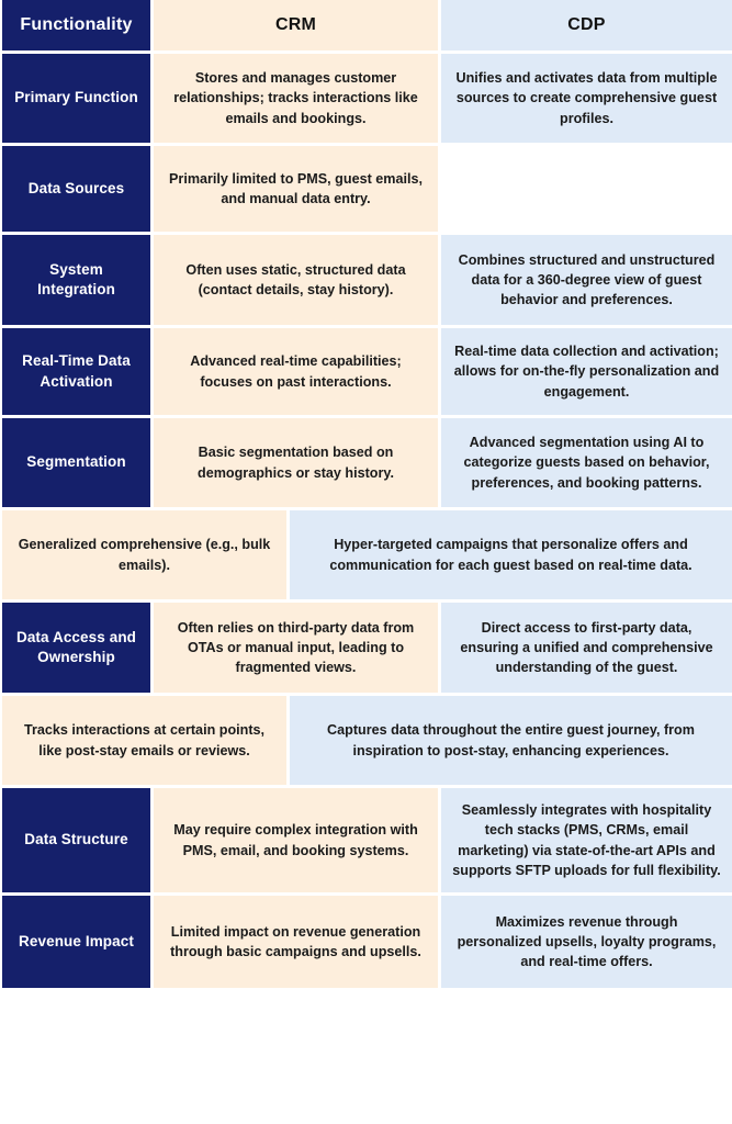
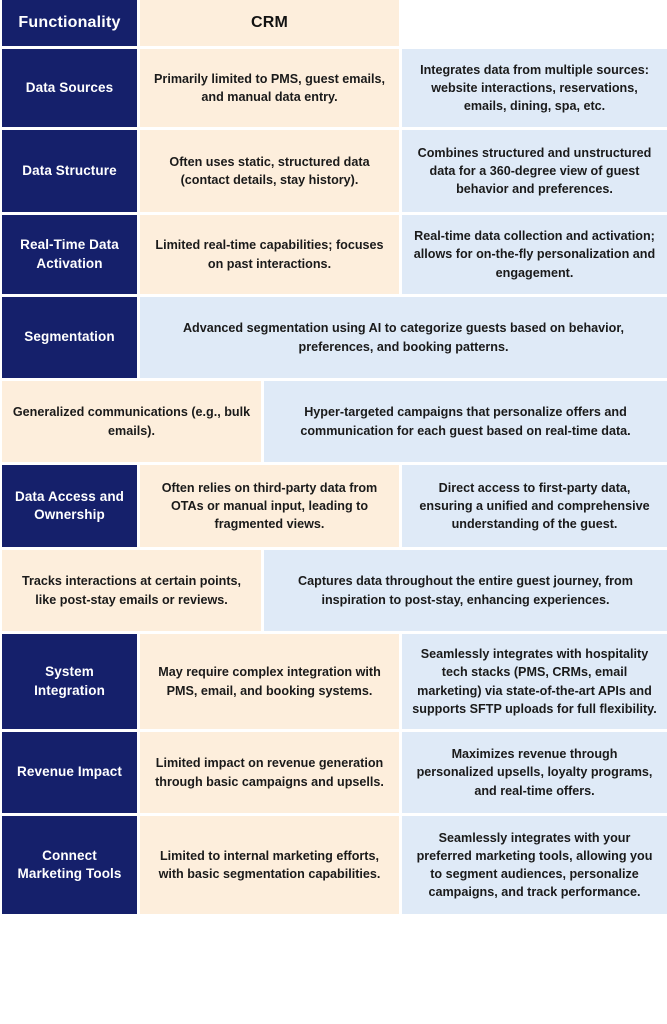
  Functionality
  CRM
- CDP
- Primary Function
- Stores and manages customer relationships; tracks interactions like emails and bookings.
- Unifies and activates data from multiple sources to create comprehensive guest profiles.
  Data Sources
  Primarily limited to PMS, guest emails, and manual data entry.
+ Integrates data from multiple sources: website interactions, reservations, emails, dining, spa, etc.
- System Integration
+ Data Structure
  Often uses static, structured data (contact details, stay history).
  Combines structured and unstructured data for a 360-degree view of guest behavior and preferences.
  Real-Time Data Activation
- Advanced real-time capabilities; focuses on past interactions.
+ Limited real-time capabilities; focuses on past interactions.
  Real-time data collection and activation; allows for on-the-fly personalization and engagement.
  Segmentation
- Basic segmentation based on demographics or stay history.
  Advanced segmentation using AI to categorize guests based on behavior, preferences, and booking patterns.
- Generalized comprehensive (e.g., bulk emails).
+ Generalized communications (e.g., bulk emails).
  Hyper-targeted campaigns that personalize offers and communication for each guest based on real-time data.
  Data Access and Ownership
  Often relies on third-party data from OTAs or manual input, leading to fragmented views.
  Direct access to first-party data, ensuring a unified and comprehensive understanding of the guest.
  Tracks interactions at certain points, like post-stay emails or reviews.
  Captures data throughout the entire guest journey, from inspiration to post-stay, enhancing experiences.
- Data Structure
+ System Integration
  May require complex integration with PMS, email, and booking systems.
  Seamlessly integrates with hospitality tech stacks (PMS, CRMs, email marketing) via state-of-the-art APIs and supports SFTP uploads for full flexibility.
  Revenue Impact
  Limited impact on revenue generation through basic campaigns and upsells.
  Maximizes revenue through personalized upsells, loyalty programs, and real-time offers.
+ Connect Marketing Tools
+ Limited to internal marketing efforts, with basic segmentation capabilities.
+ Seamlessly integrates with your preferred marketing tools, allowing you to segment audiences, personalize campaigns, and track performance.
